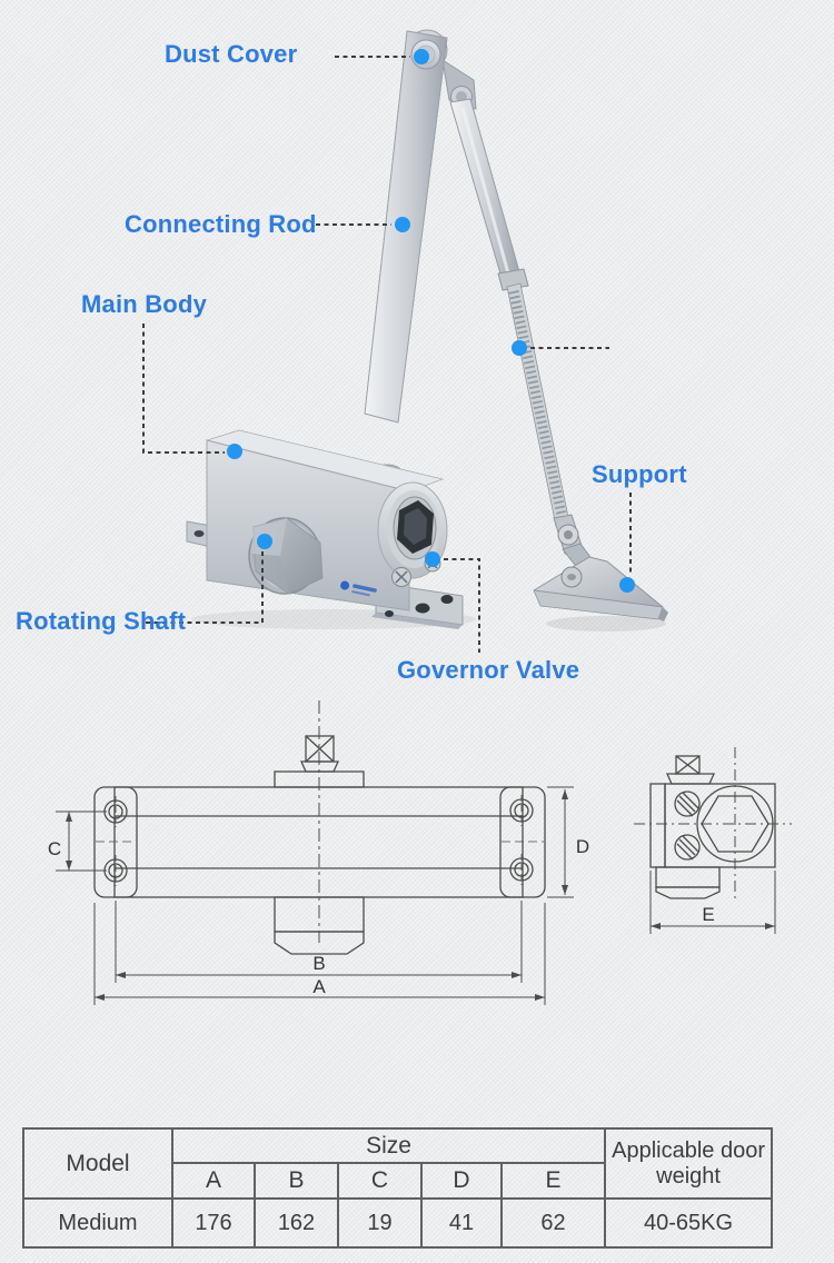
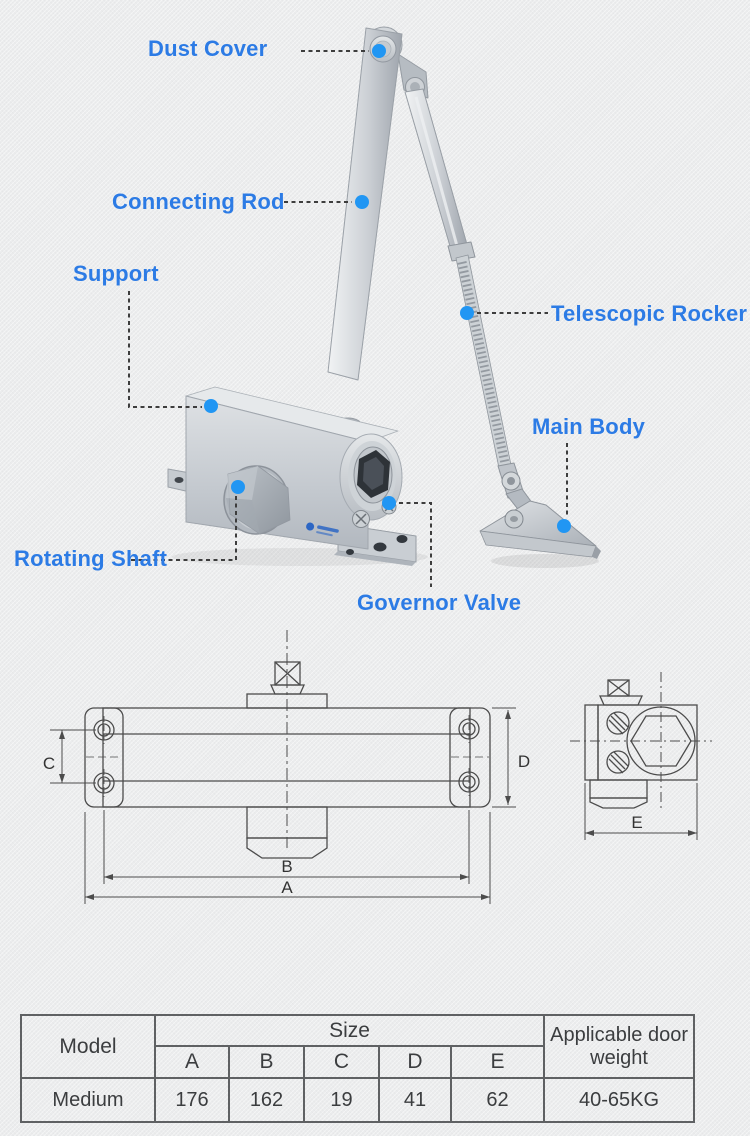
  Dust Cover
  Connecting Rod
- Main Body
+ Support
+ Telescopic Rocker
- Support
+ Main Body
  Rotating Shaft
  Governor Valve
  C
  D
  B
  A
  E
  Model	Size	Applicable door weight
  A	B	C	D	E
  Medium	176	162	19	41	62	40-65KG
